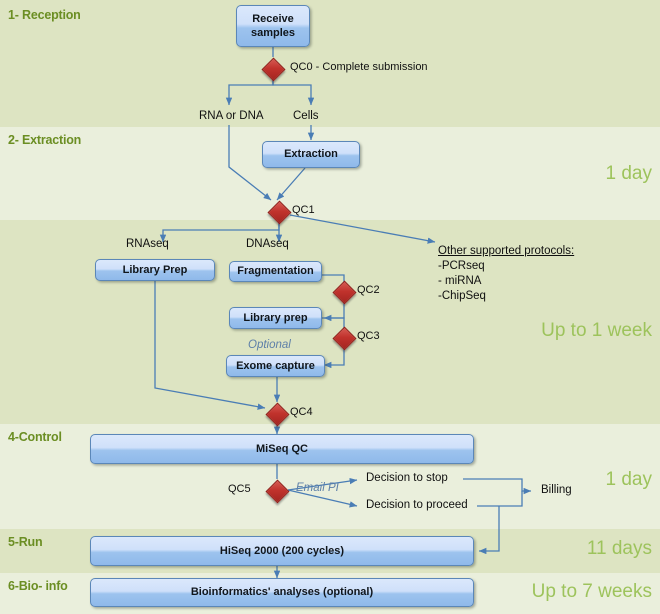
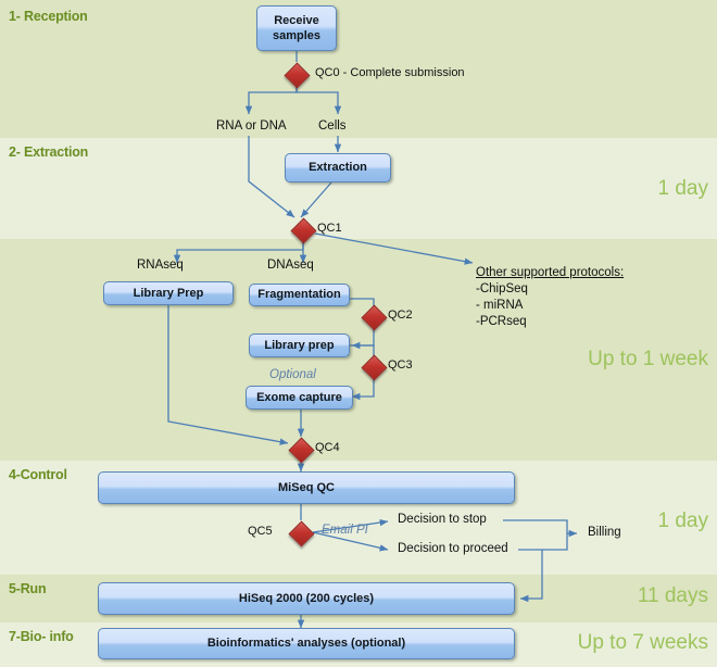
  1- Reception
  2- Extraction
  4-Control
  5-Run
- 6-Bio- info
+ 7-Bio- info
  1 day
  Up to 1 week
  1 day
  11 days
  Up to 7 weeks
  Receive
  samples
  Extraction
  Library Prep
  Fragmentation
  Library prep
  Exome capture
  MiSeq QC
  HiSeq 2000 (200 cycles)
  Bioinformatics' analyses (optional)
  QC0 - Complete submission
  QC1
  QC2
  QC3
  QC4
  QC5
  RNA or DNA
  Cells
  RNAseq
  DNAseq
  Optional
  Email PI
  Decision to stop
  Decision to proceed
  Billing
  Other supported protocols:
- -PCRseq
+ -ChipSeq
  - miRNA
- -ChipSeq
+ -PCRseq
